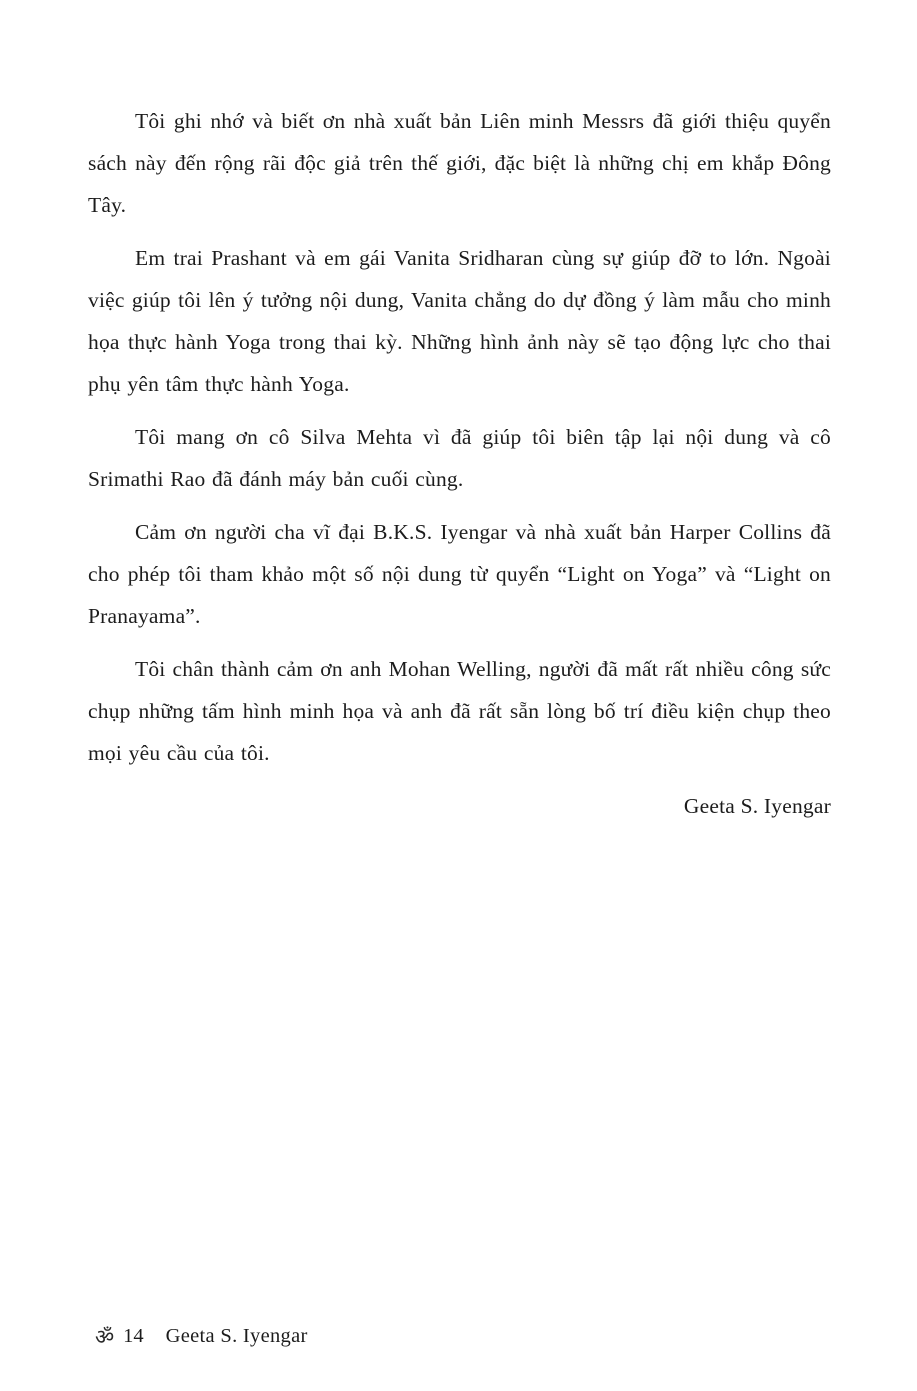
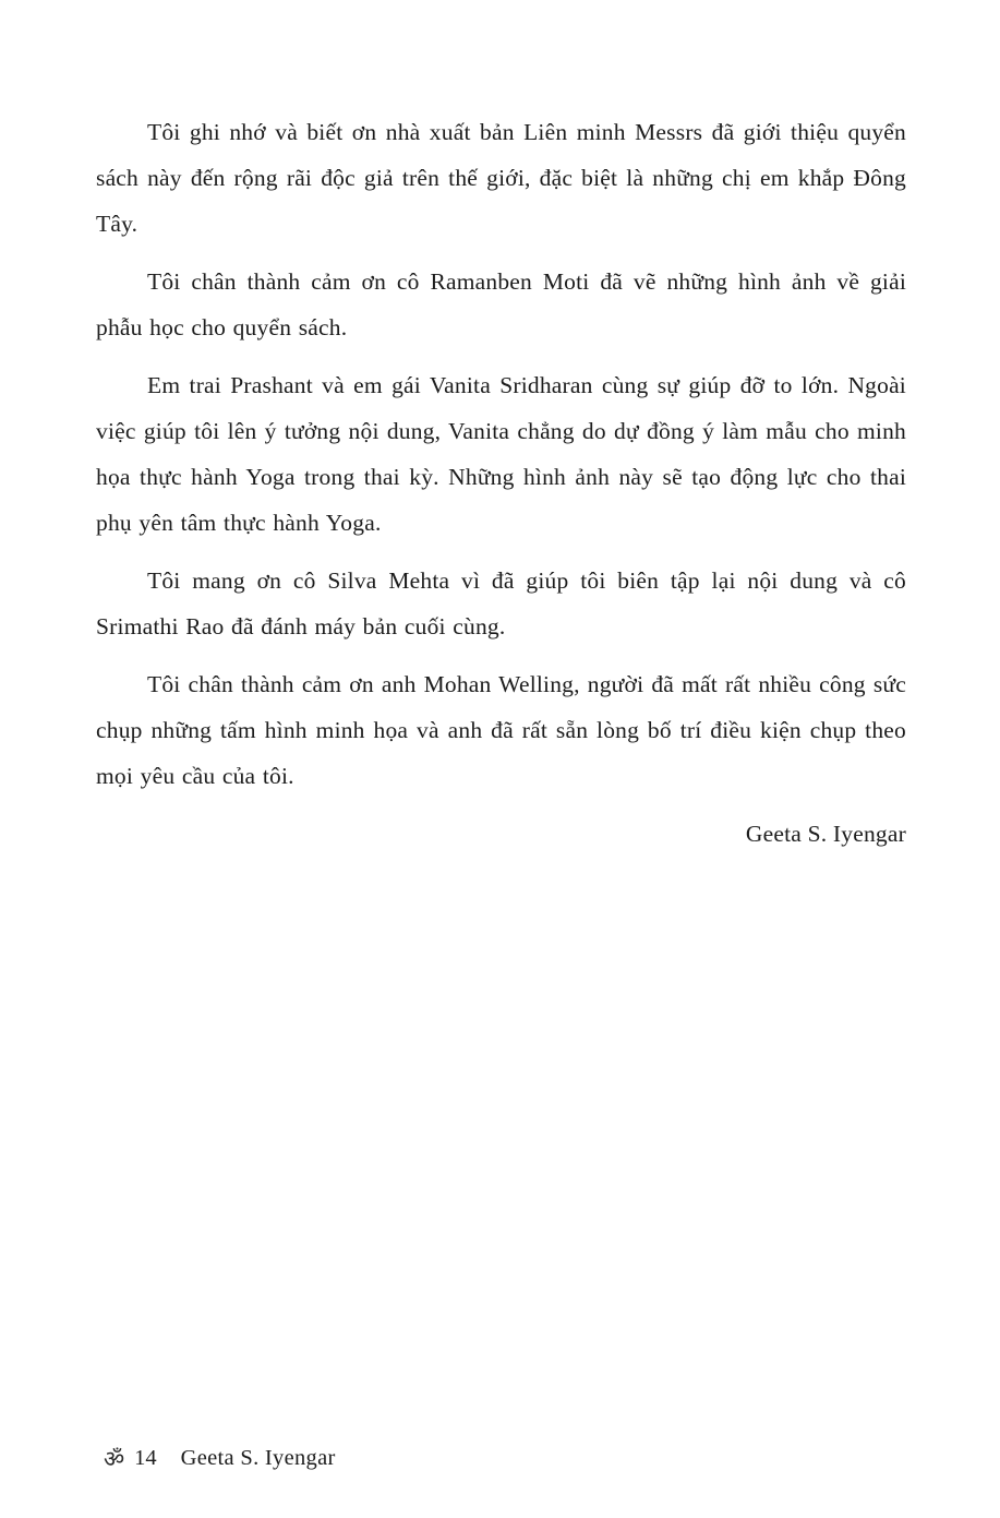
  Tôi ghi nhớ và biết ơn nhà xuất bản Liên minh Messrs đã giới thiệu quyển sách này đến rộng rãi độc giả trên thế giới, đặc biệt là những chị em khắp Đông Tây.
+ Tôi chân thành cảm ơn cô Ramanben Moti đã vẽ những hình ảnh về giải phẫu học cho quyển sách.
  Em trai Prashant và em gái Vanita Sridharan cùng sự giúp đỡ to lớn. Ngoài việc giúp tôi lên ý tưởng nội dung, Vanita chẳng do dự đồng ý làm mẫu cho minh họa thực hành Yoga trong thai kỳ. Những hình ảnh này sẽ tạo động lực cho thai phụ yên tâm thực hành Yoga.
  Tôi mang ơn cô Silva Mehta vì đã giúp tôi biên tập lại nội dung và cô Srimathi Rao đã đánh máy bản cuối cùng.
- Cảm ơn người cha vĩ đại B.K.S. Iyengar và nhà xuất bản Harper Collins đã cho phép tôi tham khảo một số nội dung từ quyển “Light on Yoga” và “Light on Pranayama”.
  Tôi chân thành cảm ơn anh Mohan Welling, người đã mất rất nhiều công sức chụp những tấm hình minh họa và anh đã rất sẵn lòng bố trí điều kiện chụp theo mọi yêu cầu của tôi.
  Geeta S. Iyengar
  ॐ
  14
  Geeta S. Iyengar
